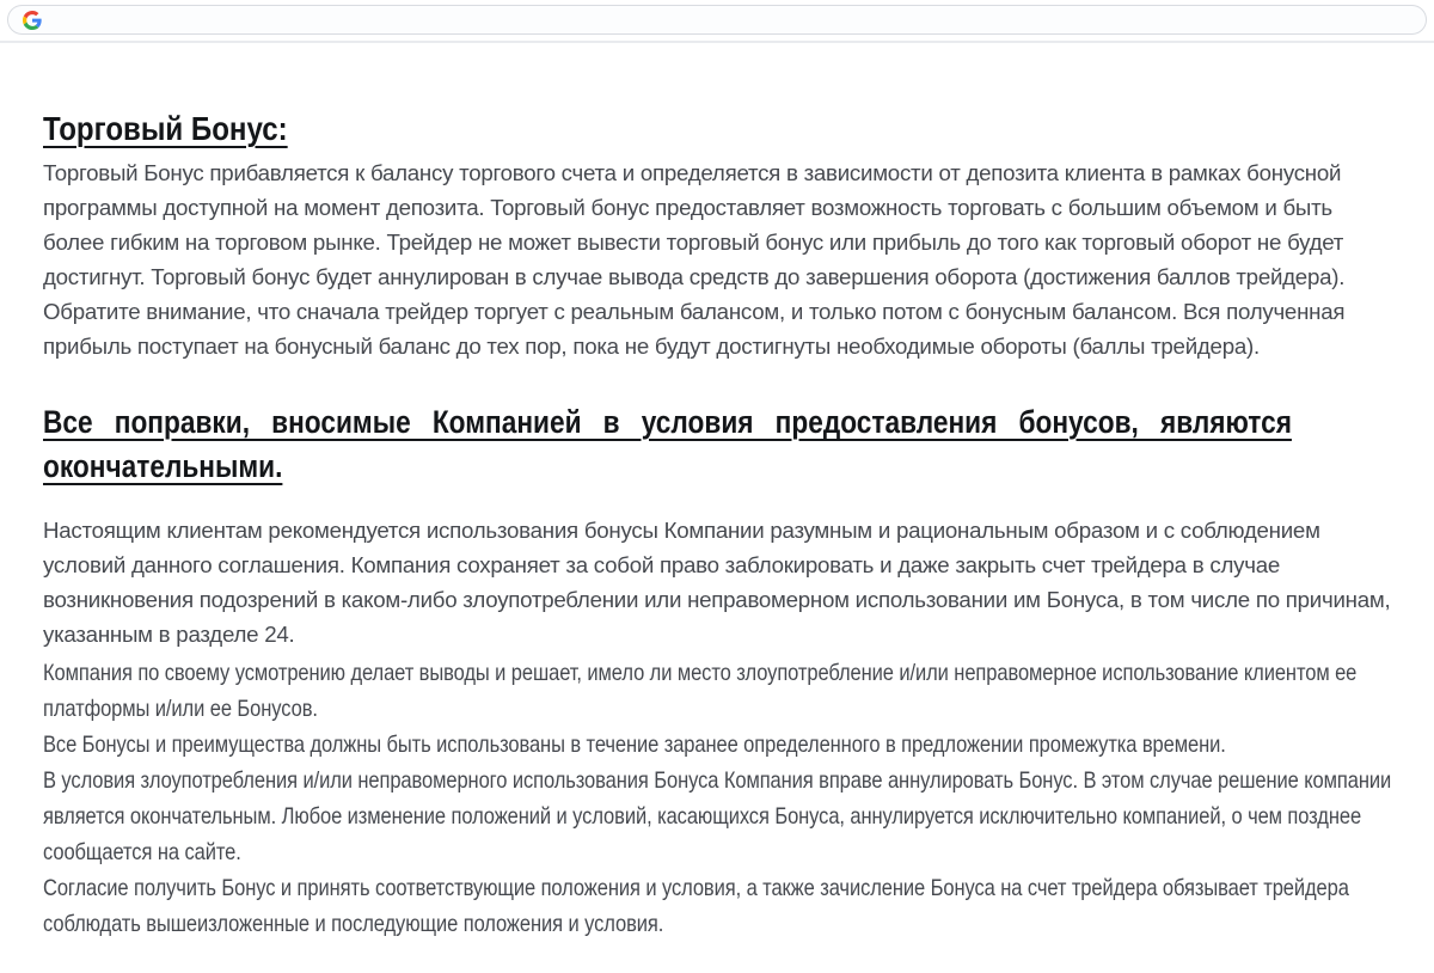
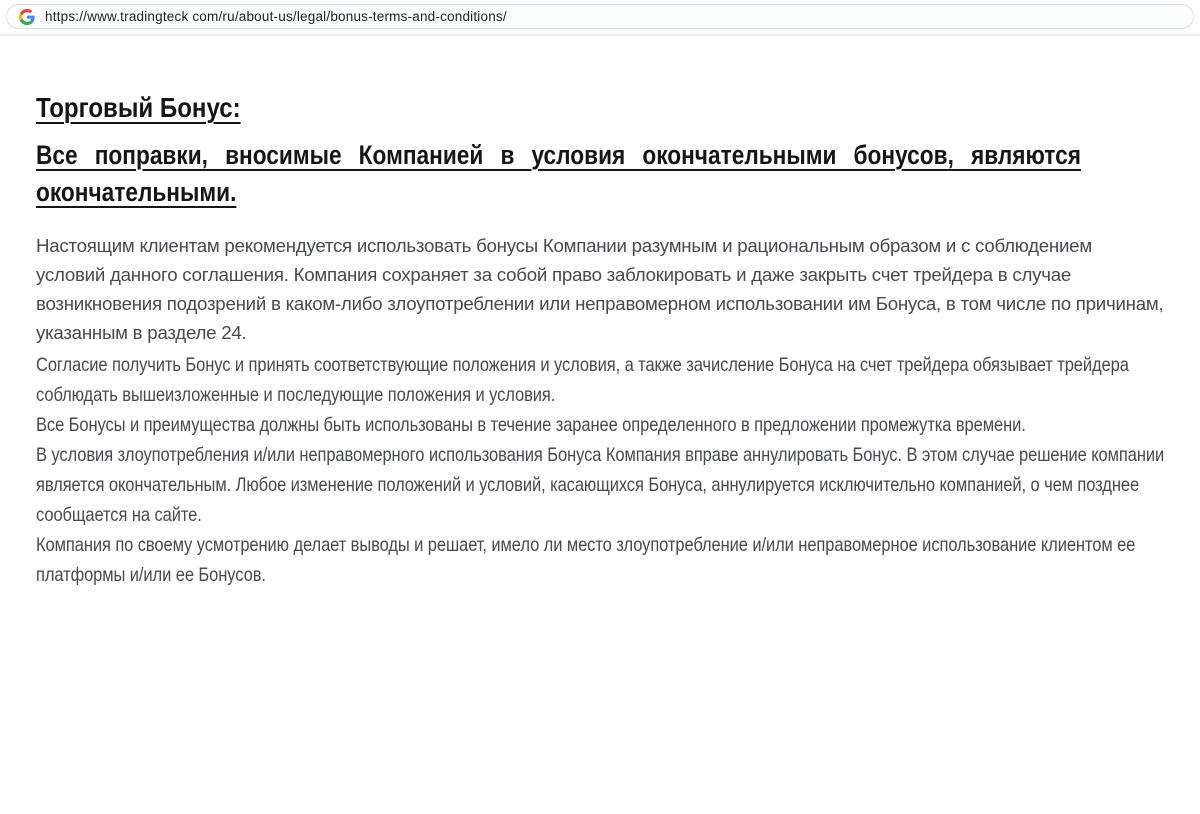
+ https://www.tradingteck com/ru/about-us/legal/bonus-terms-and-conditions/
  Торговый Бонус:
- Торговый Бонус прибавляется к балансу торгового счета и определяется в зависимости от депозита клиента в рамках бонусной программы доступной на момент депозита. Торговый бонус предоставляет возможность торговать с большим объемом и быть более гибким на торговом рынке. Трейдер не может вывести торговый бонус или прибыль до того как торговый оборот не будет достигнут. Торговый бонус будет аннулирован в случае вывода средств до завершения оборота (достижения баллов трейдера). Обратите внимание, что сначала трейдер торгует с реальным балансом, и только потом с бонусным балансом. Вся полученная прибыль поступает на бонусный баланс до тех пор, пока не будут достигнуты необходимые обороты (баллы трейдера).
- Все поправки, вносимые Компанией в условия предоставления бонусов, являются
+ Все поправки, вносимые Компанией в условия окончательными бонусов, являются
  окончательными.
- Настоящим клиентам рекомендуется использования бонусы Компании разумным и рациональным образом и с соблюдением условий данного соглашения. Компания сохраняет за собой право заблокировать и даже закрыть счет трейдера в случае возникновения подозрений в каком-либо злоупотреблении или неправомерном использовании им Бонуса, в том числе по причинам, указанным в разделе 24.
+ Настоящим клиентам рекомендуется использовать бонусы Компании разумным и рациональным образом и с соблюдением условий данного соглашения. Компания сохраняет за собой право заблокировать и даже закрыть счет трейдера в случае возникновения подозрений в каком-либо злоупотреблении или неправомерном использовании им Бонуса, в том числе по причинам, указанным в разделе 24.
- Компания по своему усмотрению делает выводы и решает, имело ли место злоупотребление и/или неправомерное использование клиентом ее платформы и/или ее Бонусов.
+ Согласие получить Бонус и принять соответствующие положения и условия, а также зачисление Бонуса на счет трейдера обязывает трейдера соблюдать вышеизложенные и последующие положения и условия.
  Все Бонусы и преимущества должны быть использованы в течение заранее определенного в предложении промежутка времени.
  В условия злоупотребления и/или неправомерного использования Бонуса Компания вправе аннулировать Бонус. В этом случае решение компании является окончательным. Любое изменение положений и условий, касающихся Бонуса, аннулируется исключительно компанией, о чем позднее сообщается на сайте.
- Согласие получить Бонус и принять соответствующие положения и условия, а также зачисление Бонуса на счет трейдера обязывает трейдера соблюдать вышеизложенные и последующие положения и условия.
+ Компания по своему усмотрению делает выводы и решает, имело ли место злоупотребление и/или неправомерное использование клиентом ее платформы и/или ее Бонусов.
